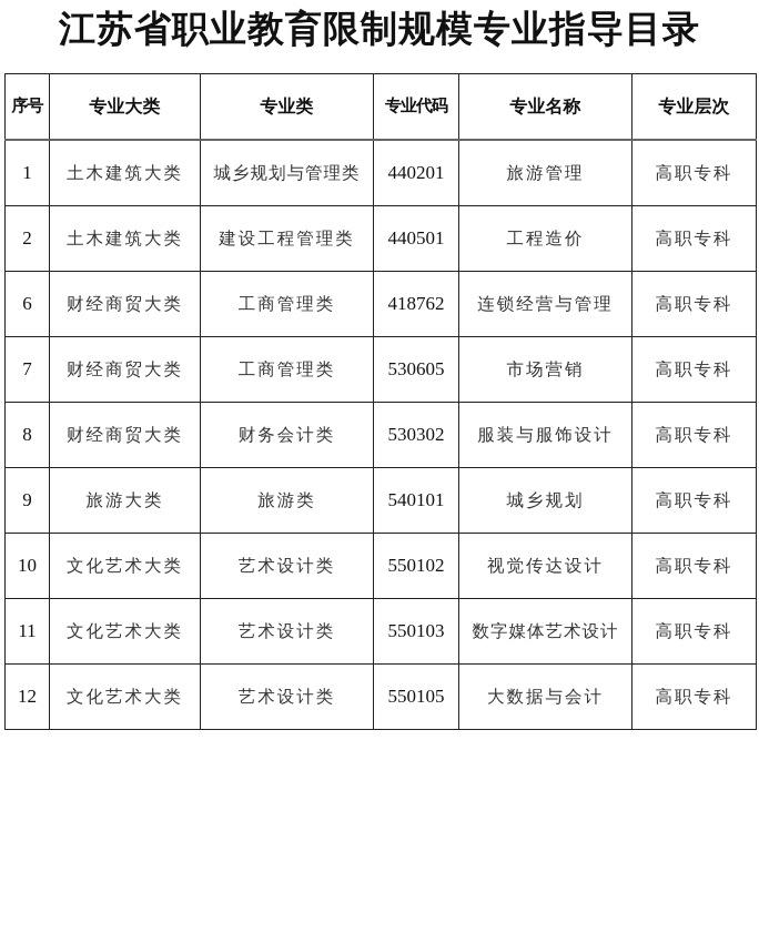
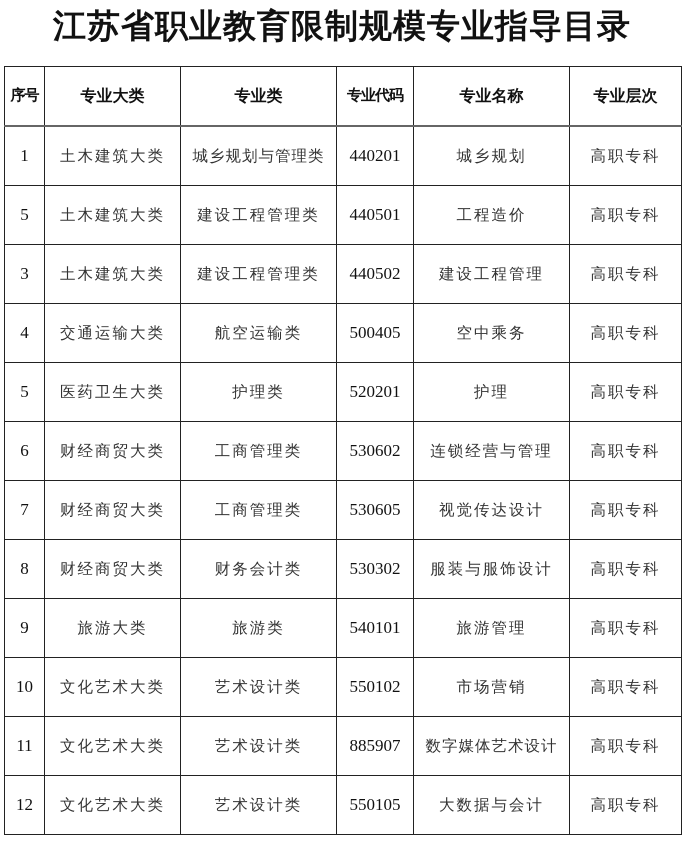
  江苏省职业教育限制规模专业指导目录
  序号	专业大类	专业类	专业代码	专业名称	专业层次
- 1	土木建筑大类	城乡规划与管理类	440201	旅游管理	高职专科
+ 1	土木建筑大类	城乡规划与管理类	440201	城乡规划	高职专科
- 2	土木建筑大类	建设工程管理类	440501	工程造价	高职专科
+ 5	土木建筑大类	建设工程管理类	440501	工程造价	高职专科
+ 3	土木建筑大类	建设工程管理类	440502	建设工程管理	高职专科
+ 4	交通运输大类	航空运输类	500405	空中乘务	高职专科
+ 5	医药卫生大类	护理类	520201	护理	高职专科
- 6	财经商贸大类	工商管理类	418762	连锁经营与管理	高职专科
+ 6	财经商贸大类	工商管理类	530602	连锁经营与管理	高职专科
- 7	财经商贸大类	工商管理类	530605	市场营销	高职专科
+ 7	财经商贸大类	工商管理类	530605	视觉传达设计	高职专科
  8	财经商贸大类	财务会计类	530302	服装与服饰设计	高职专科
- 9	旅游大类	旅游类	540101	城乡规划	高职专科
+ 9	旅游大类	旅游类	540101	旅游管理	高职专科
- 10	文化艺术大类	艺术设计类	550102	视觉传达设计	高职专科
+ 10	文化艺术大类	艺术设计类	550102	市场营销	高职专科
- 11	文化艺术大类	艺术设计类	550103	数字媒体艺术设计	高职专科
+ 11	文化艺术大类	艺术设计类	885907	数字媒体艺术设计	高职专科
  12	文化艺术大类	艺术设计类	550105	大数据与会计	高职专科
